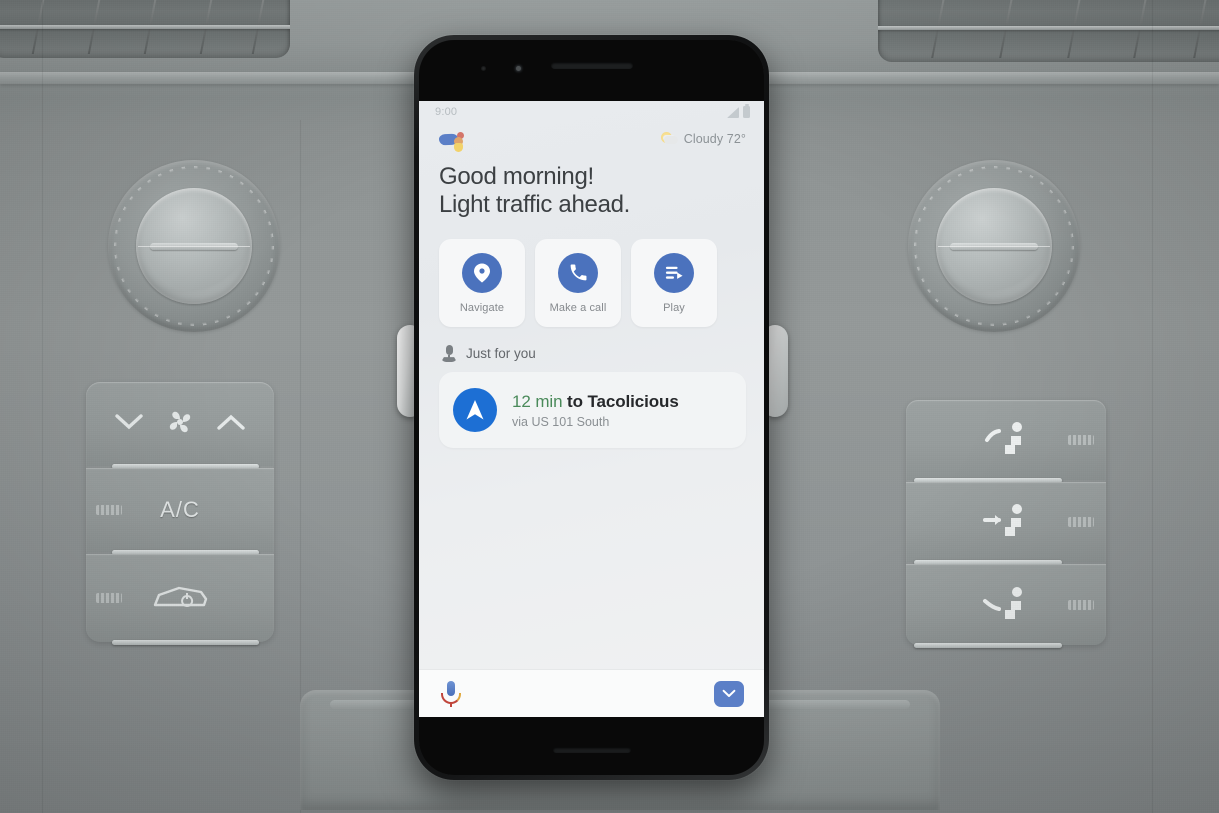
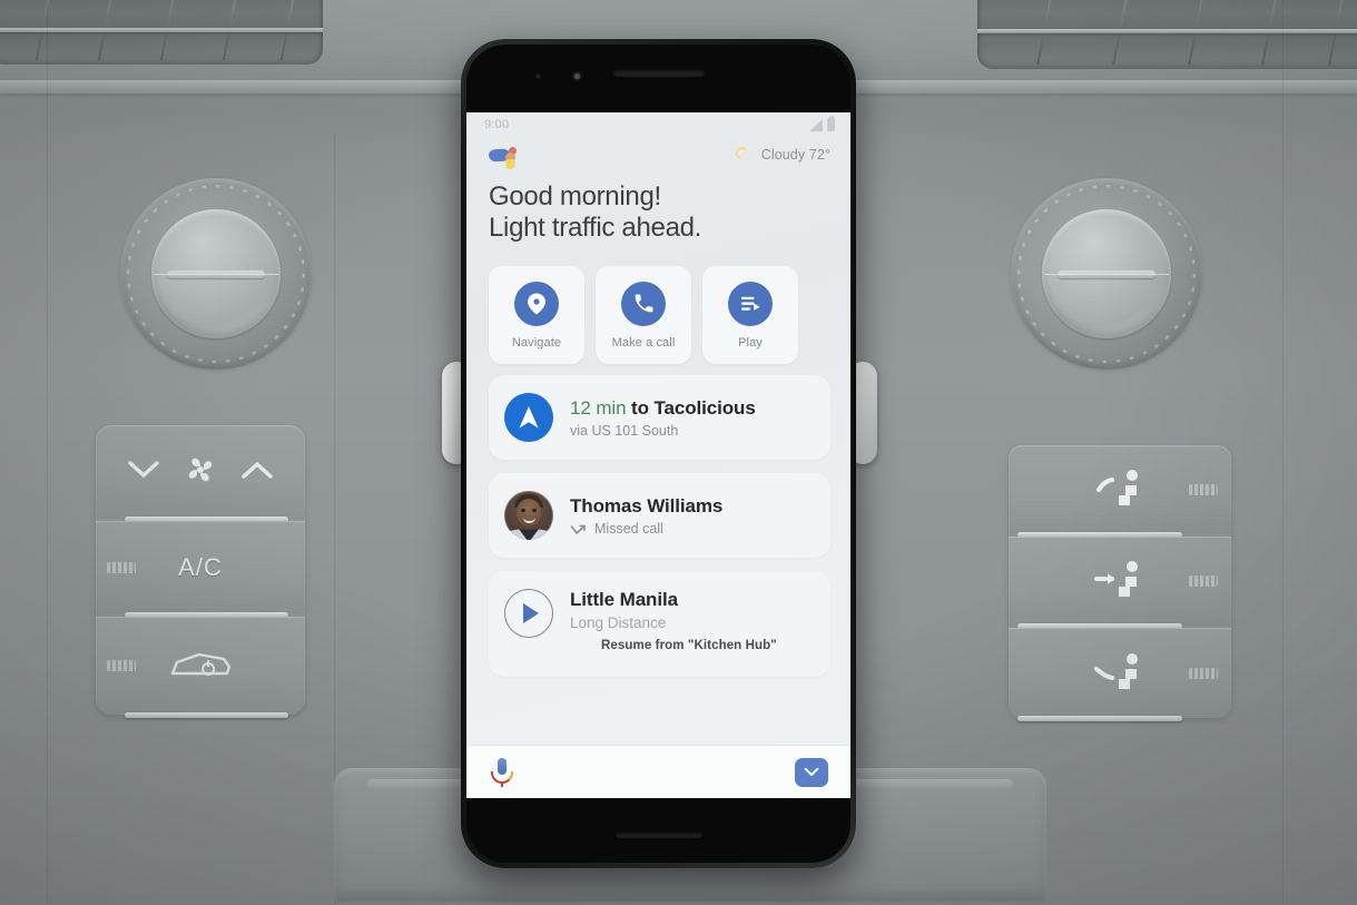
  9:00
  Cloudy 72°
  Good morning!
  Light traffic ahead.
  Navigate
  Make a call
  Play
- Just for you
  12 min to Tacolicious
  via US 101 South
+ Thomas Williams
+ Missed call
+ Little Manila
+ Long Distance
+ Resume from "Kitchen Hub"
